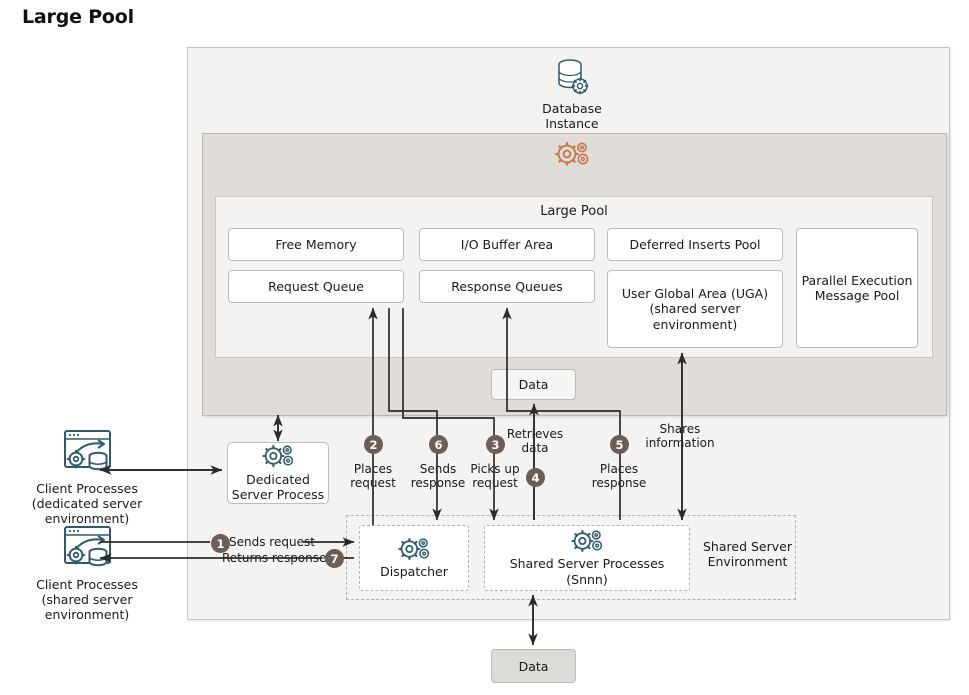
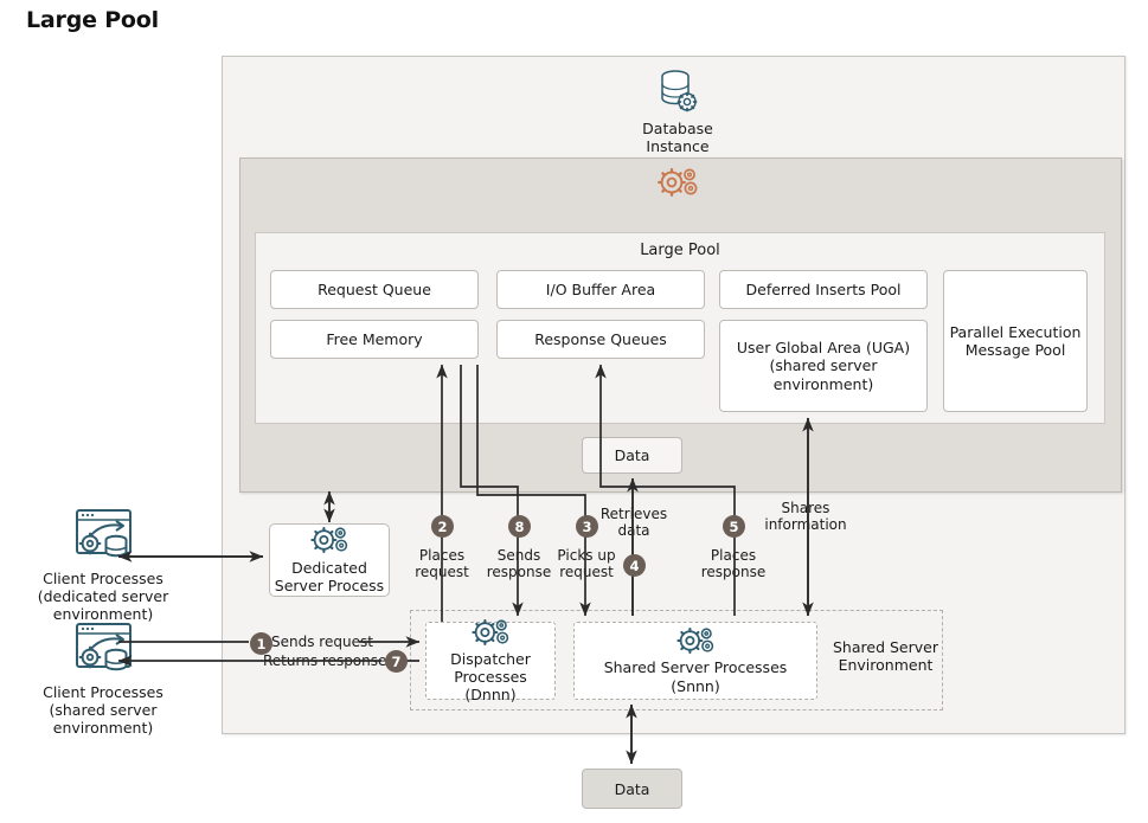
  Large Pool
  Large Pool
  Database
  Instance
- Free Memory
+ Request Queue
  I/O Buffer Area
  Deferred Inserts Pool
  Parallel Execution
  Message Pool
- Request Queue
+ Free Memory
  Response Queues
  User Global Area (UGA)
  (shared server
  environment)
  Data
  Data
  Dedicated
  Server Process
  Client Processes
  (dedicated server
  environment)
  Client Processes
  (shared server
  environment)
  Dispatcher
+ Processes (Dnnn)
  Shared Server Processes
  (Snnn)
  Shared Server
  Environment
  Places
  reqest
  Sends
  response
  Picks up
  request
  Retreves
  data
  Places
  response
  Shares
  information
  Sends reque
  2
- 6
+ 8
  3
  4
  5
  1
  7
